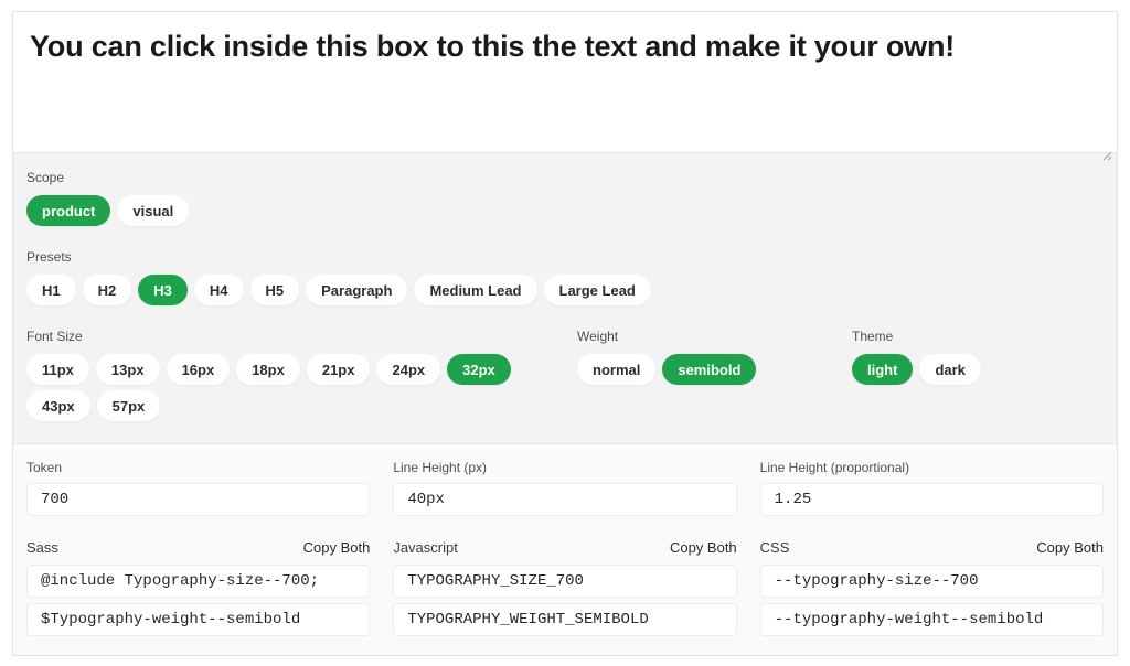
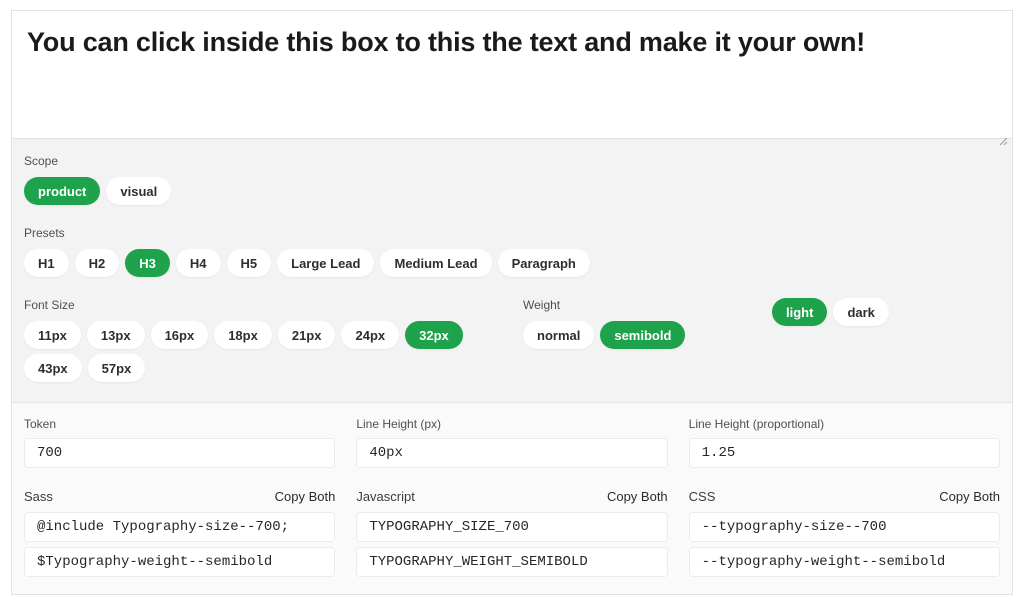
  You can click inside this box to this the text and make it your own!
  Scope
  product
  visual
  Presets
  H1
  H2
  H3
  H4
  H5
- Paragraph
+ Large Lead
  Medium Lead
- Large Lead
+ Paragraph
  Font Size
  11px
  13px
  16px
  18px
  21px
  24px
  32px
  43px
  57px
  Weight
  normal
  semibold
- Theme
  light
  dark
  Token
  700
  Line Height (px)
  40px
  Line Height (proportional)
  1.25
  Sass
  Copy Both
  @include Typography-size--700; $Typography-weight--semibold
  Javascript
  Copy Both
  TYPOGRAPHY_SIZE_700 TYPOGRAPHY_WEIGHT_SEMIBOLD
  CSS
  Copy Both
  --typography-size--700 --typography-weight--semibold
